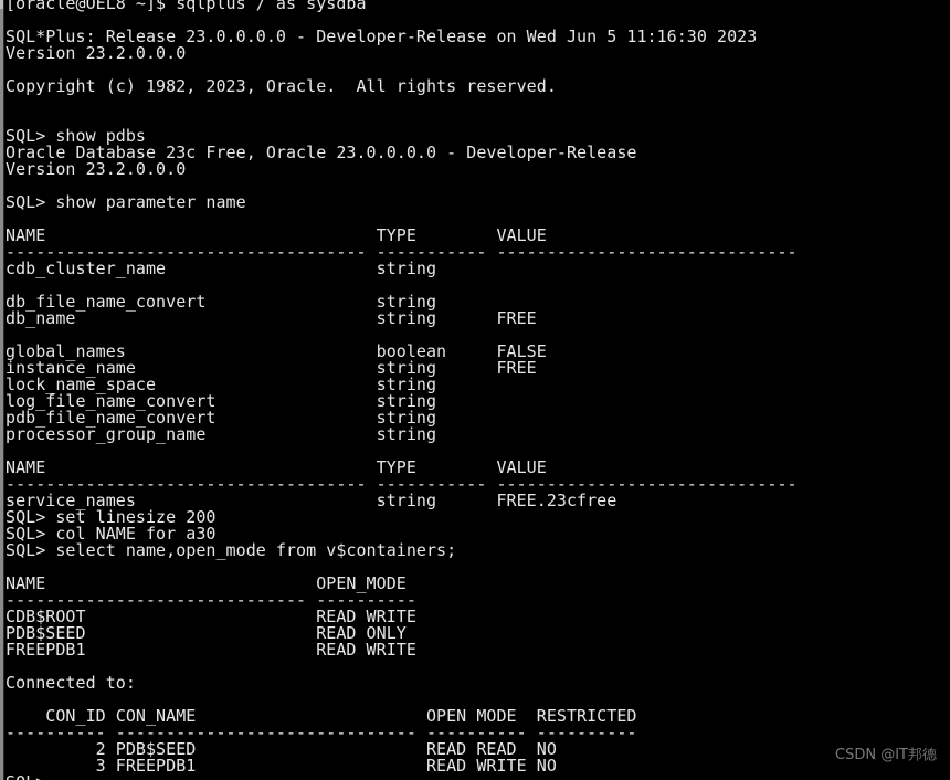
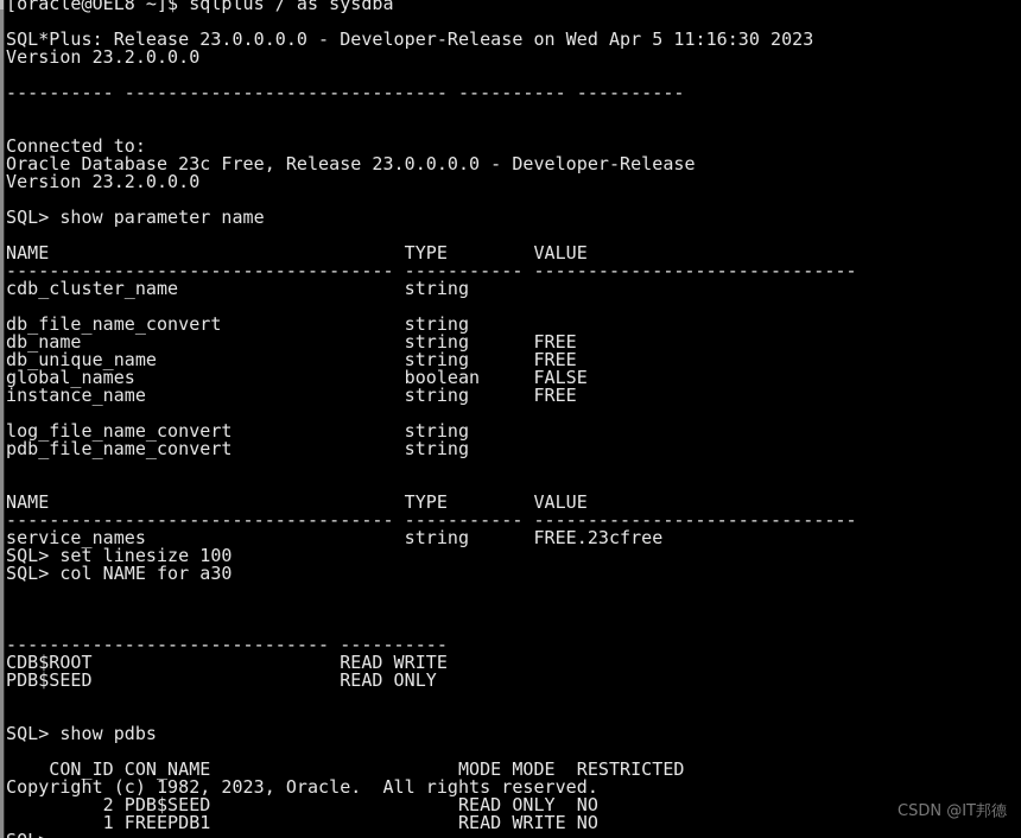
  [oracle@OEL8 ~]$ sqlplus / as sysdba
- SQL*Plus: Release 23.0.0.0.0 - Developer-Release on Wed Jun 5 11:16:30 2023
+ SQL*Plus: Release 23.0.0.0.0 - Developer-Release on Wed Apr 5 11:16:30 2023
  Version 23.2.0.0.0
- Copyright (c) 1982, 2023, Oracle. All rights reserved.
+ ---------- ------------------------------ ---------- ----------
- SQL> show pdbs
+ Connected to:
- Oracle Database 23c Free, Oracle 23.0.0.0.0 - Developer-Release
+ Oracle Database 23c Free, Release 23.0.0.0.0 - Developer-Release
  Version 23.2.0.0.0
  SQL> show parameter name
  NAME TYPE VALUE
  ------------------------------------ ----------- ------------------------------
  cdb_cluster_name string
  db_file_name_convert string
  db_name string FREE
+ db_unique_name string FREE
  global_names boolean FALSE
  instance_name string FREE
- lock_name_space string
  log_file_name_convert string
  pdb_file_name_convert string
- processor_group_name string
  NAME TYPE VALUE
  ------------------------------------ ----------- ------------------------------
  service_names string FREE.23cfree
- SQL> set linesize 200
+ SQL> set linesize 100
  SQL> col NAME for a30
- SQL> select name,open_mode from v$containers;
- NAME OPEN_MODE
  ------------------------------ ----------
  CDB$ROOT READ WRITE
  PDB$SEED READ ONLY
- FREEPDB1 READ WRITE
- Connected to:
+ SQL> show pdbs
- CON_ID CON_NAME OPEN MODE RESTRICTED
+ CON_ID CON_NAME MODE MODE RESTRICTED
- ---------- ------------------------------ ---------- ----------
+ Copyright (c) 1982, 2023, Oracle. All rights reserved.
- 2 PDB$SEED READ READ NO
+ 2 PDB$SEED READ ONLY NO
- 3 FREEPDB1 READ WRITE NO
+ 1 FREEPDB1 READ WRITE NO
  CSDN @IT邦德
